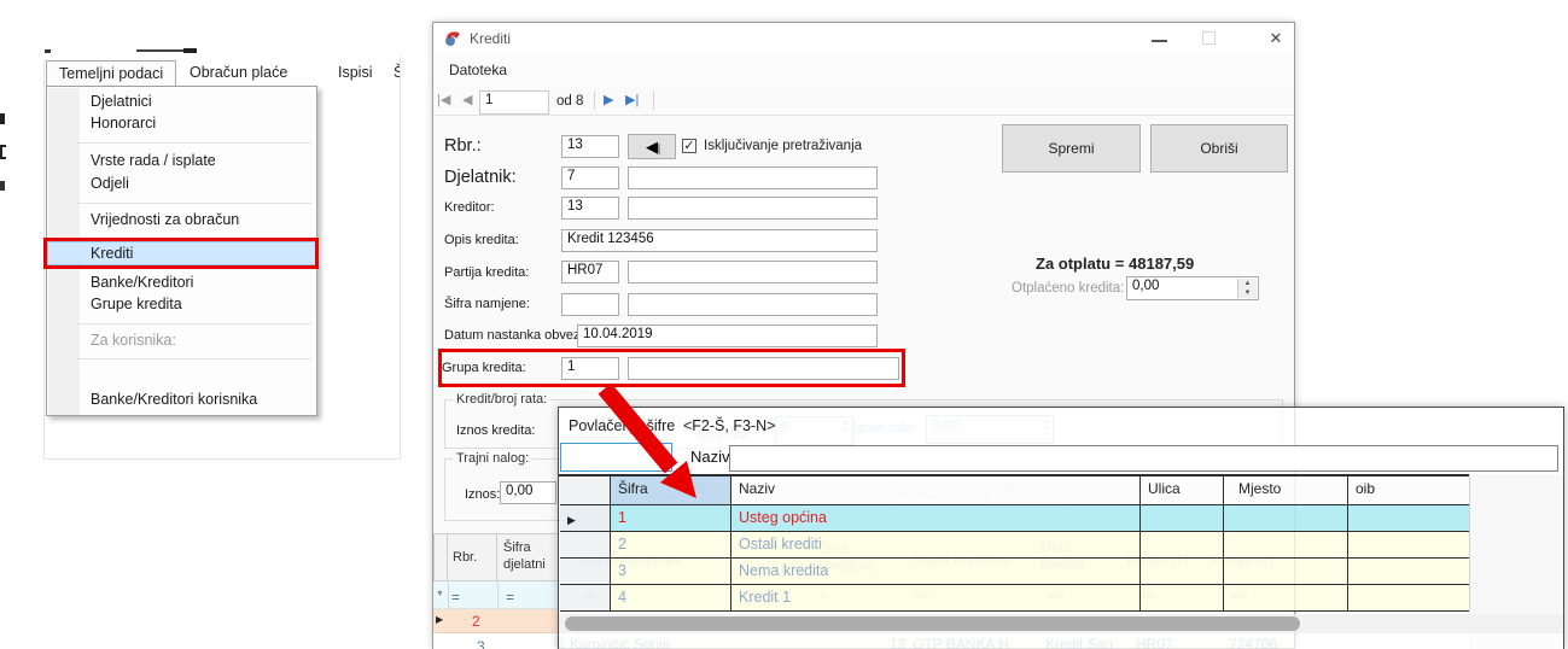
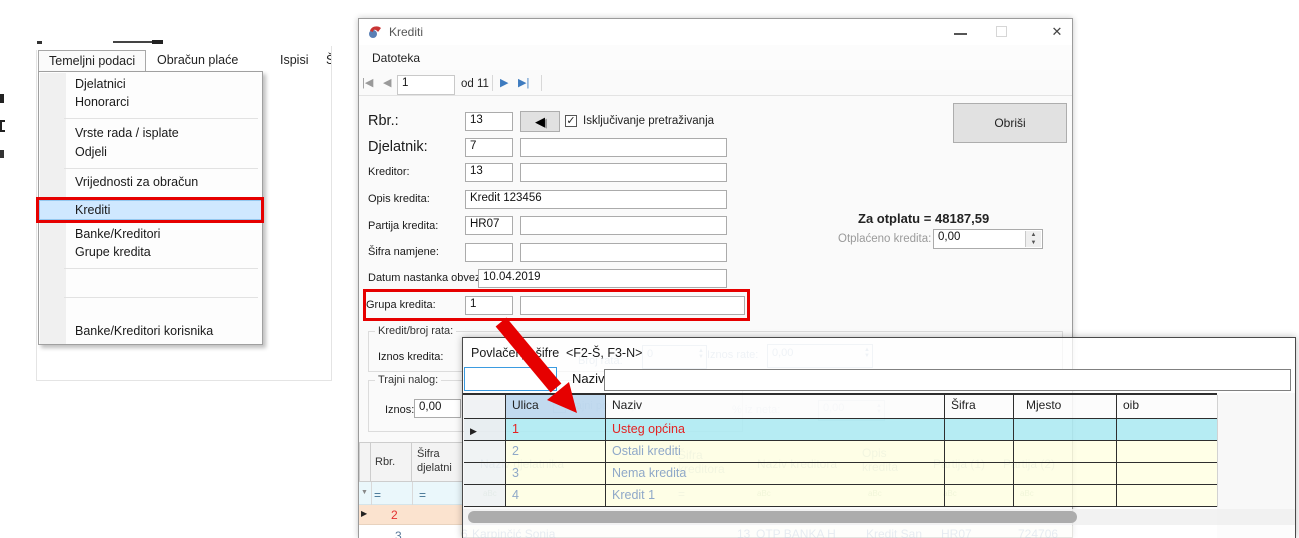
  Temeljni podaci
  Obračun plaće
  Ispisi
  Djelatnici
  Honorarci
  Vrste rada / isplate
  Odjeli
  Vrijednosti za obračun
  Krediti
  Banke/Kreditori
  Grupe kredita
- Za korisnika:
  Banke/Kreditori korisnika
  Krediti
  ✕
  Datoteka
  |◀
  ◀
  1
- od 8
+ od 11
  ▶
  ▶|
  Rbr.:
  13
  ◀
  ✓
  Isključivanje pretraživanja
  Djelatnik:
  7
  Kreditor:
  13
  Opis kredita:
  Kredit 123456
  Partija kredita:
  HR07
  Šifra namjene:
  Datum nastanka obve
  10.04.2019
  Grupa kredita:
  1
- Spremi
  Obriši
  Za otplatu =
  48187,59
  Otplaćeno kredita:
  0,00
  Kredit/broj rata:
  Iznos kredita:
  Trajni nalog:
  Iznos:
  0,00
  Rbr.
  Šifra djelatni
  =
  =
  ▶
  2
  3
  Broj rata:
  Naziv djelatnika
  Šifra kreditora
  Naziv kreditora
  Partija (1)
  Partija (2)
  aBc
  6
  Karpinčić Sonja
  13
  OTP BANKA H
  Kredit San
  HR07
  724706
  Povlače šifre
  <F2-Š, F3-N>
  Naziv
- Šifra
+ Ulica
  Naziv
- Ulica
+ Šifra
  Mjesto
  oib
  ▶
  1
  Usteg općina
  2
  Ostali krediti
  3
  Nema kredita
  4
  Kredit 1
